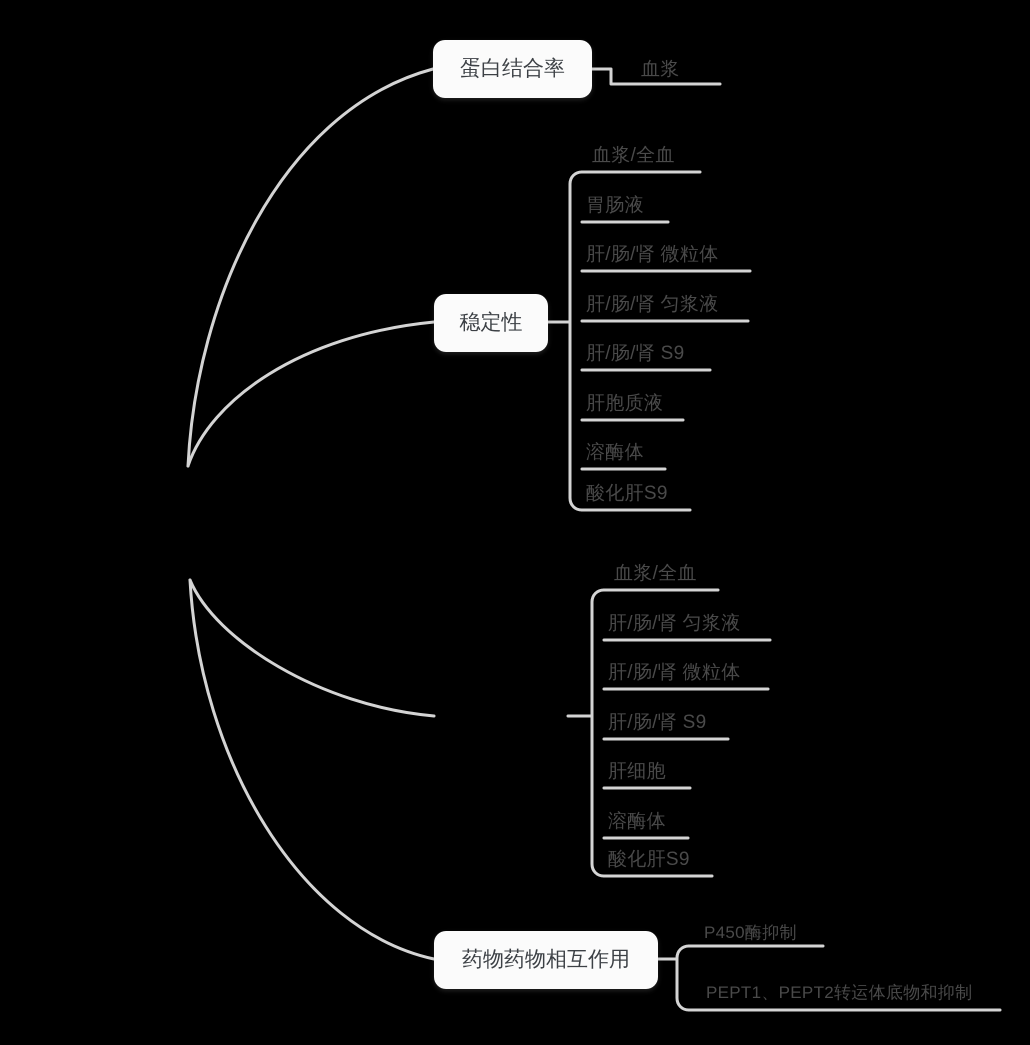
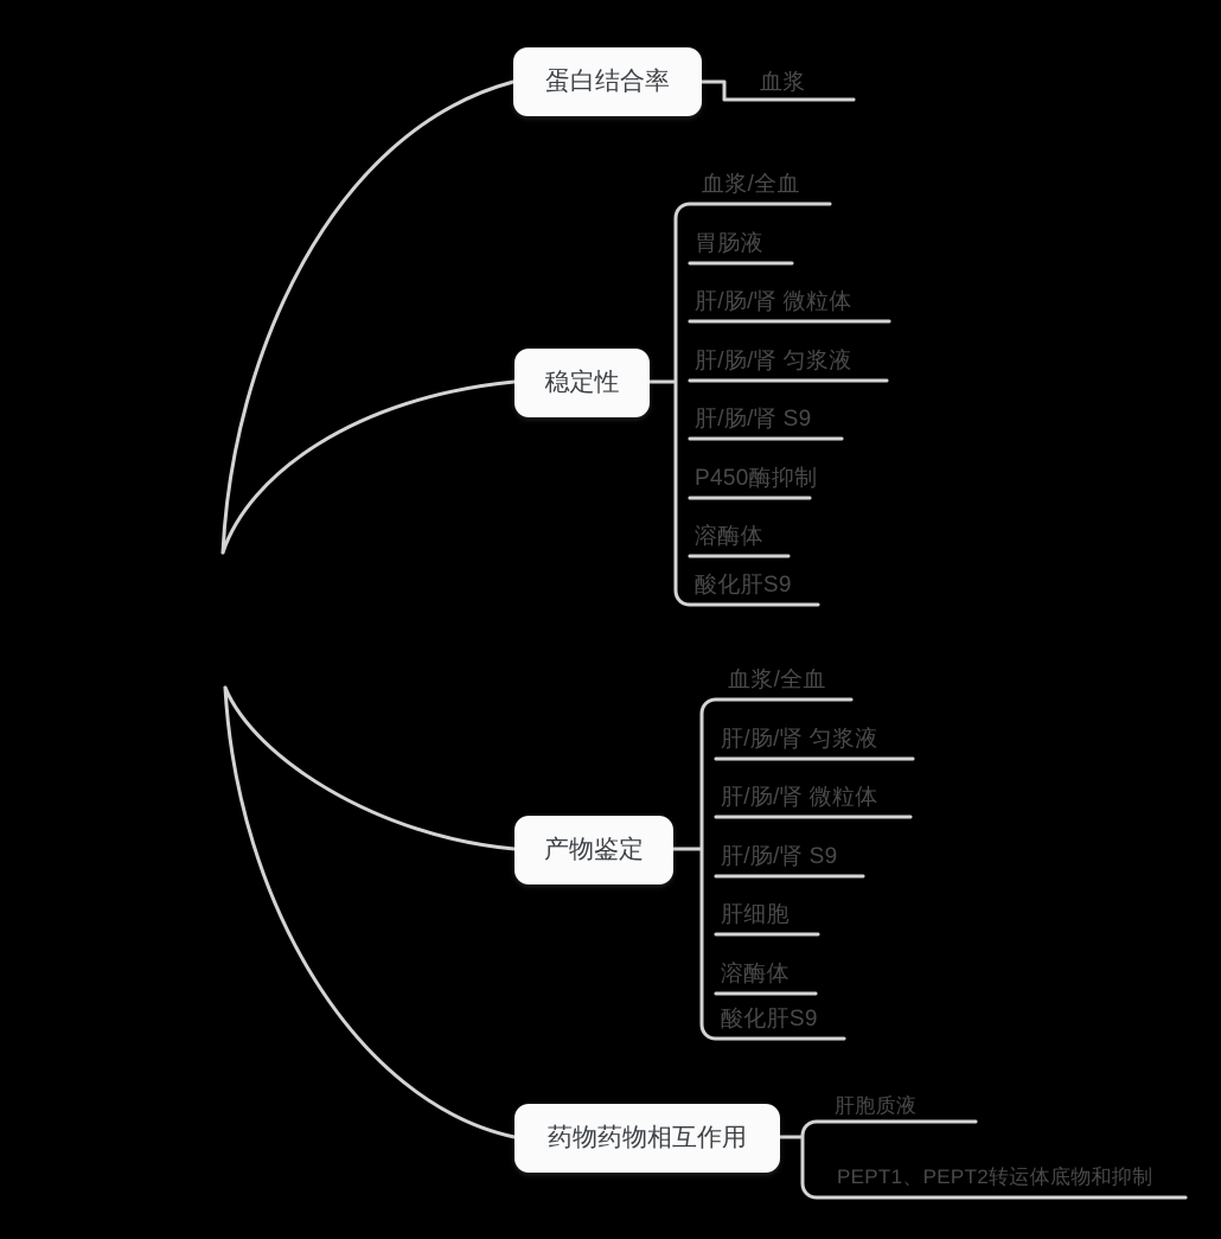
  蛋白结合率
  血浆
  稳定性
  血浆/全血
  胃肠液
  肝/肠/肾 微粒体
  肝/肠/肾 匀浆液
  肝/肠/肾 S9
- 肝胞质液
+ P450酶抑制
  溶酶体
  酸化肝S9
+ 产物鉴定
  血浆/全血
  肝/肠/肾 匀浆液
  肝/肠/肾 微粒体
  肝/肠/肾 S9
  肝细胞
  溶酶体
  酸化肝S9
  药物药物相互作用
- P450酶抑制
+ 肝胞质液
  PEPT1、PEPT2转运体底物和抑制
